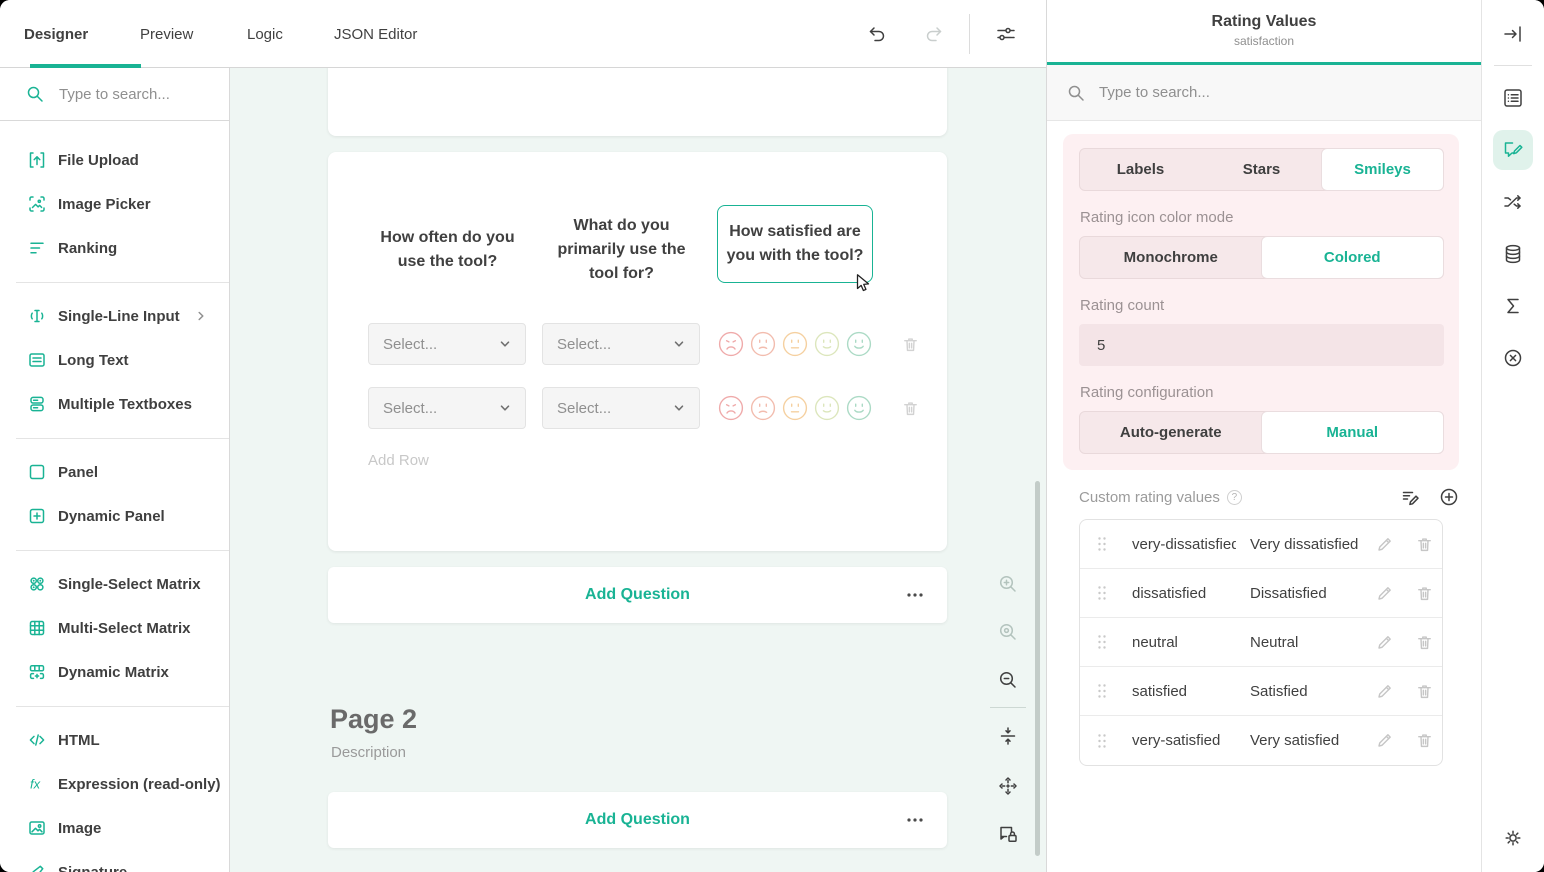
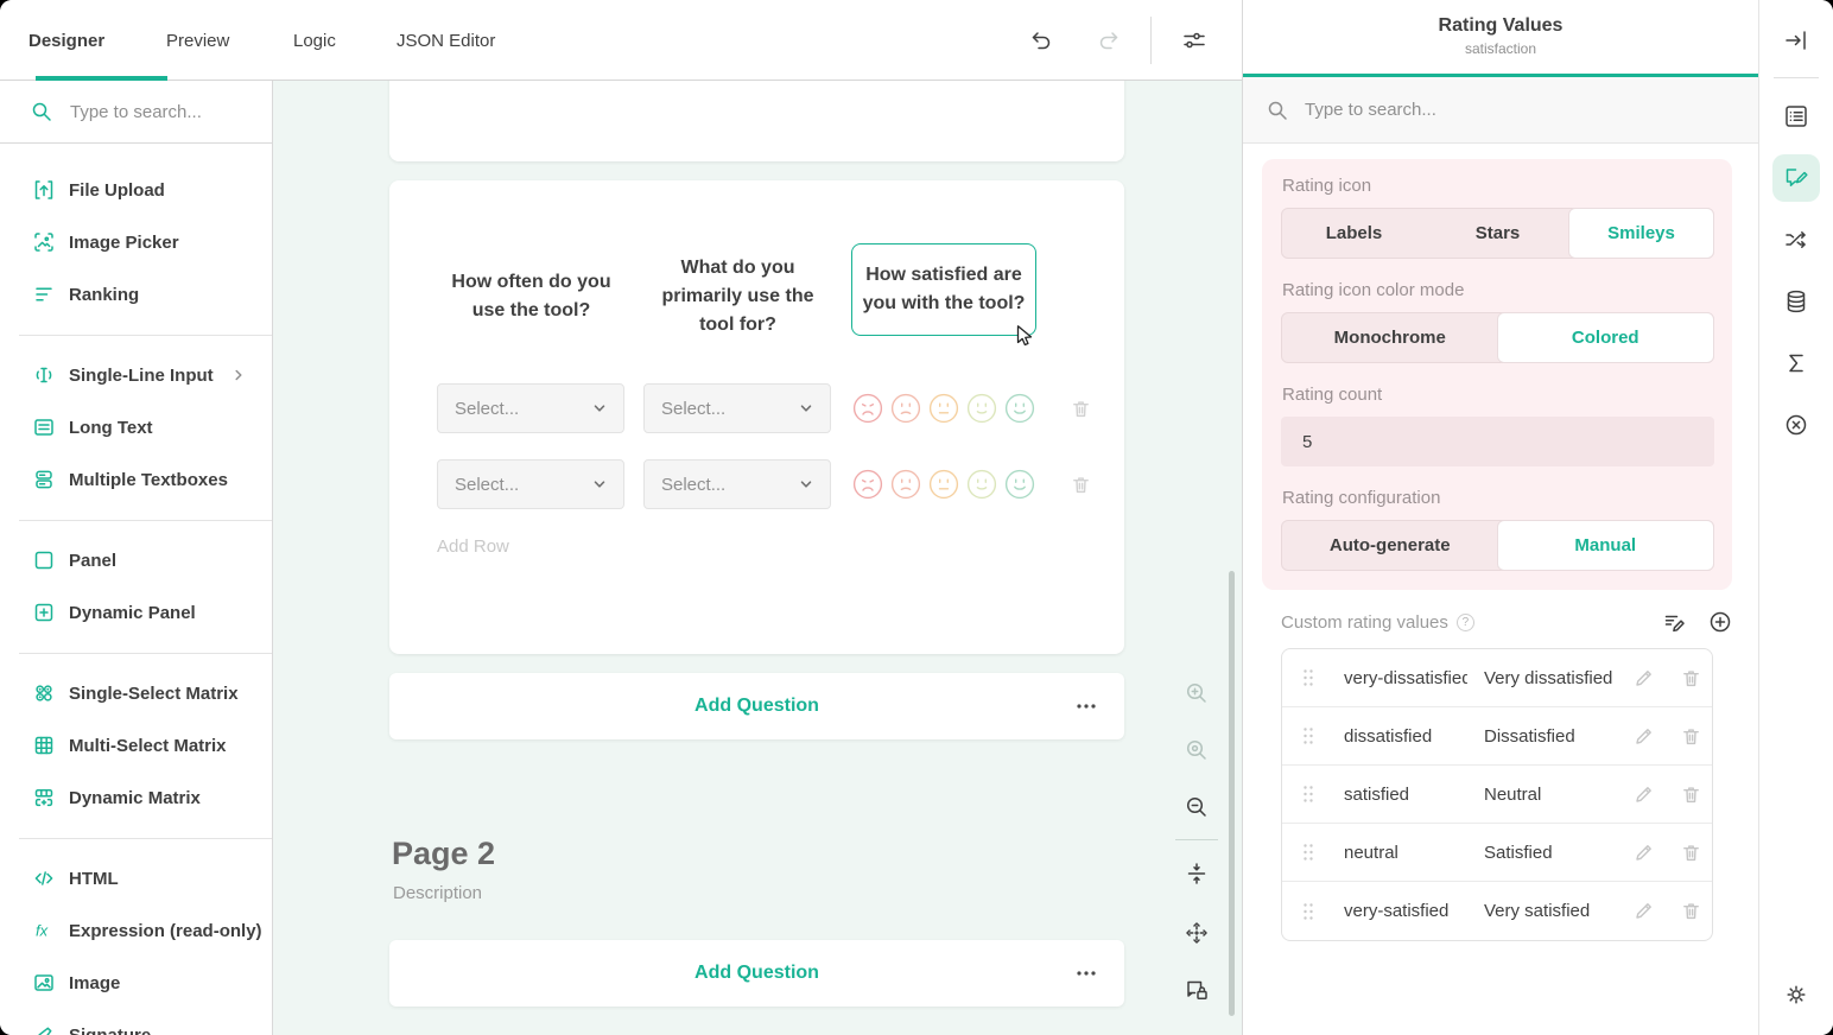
  Designer
  Preview
  Logic
  JSON Editor
  Type to search...
  File Upload
  Image Picker
  Ranking
  Single-Line Input
  Long Text
  Multiple Textboxes
  Panel
  Dynamic Panel
  Single-Select Matrix
  Multi-Select Matrix
  Dynamic Matrix
  HTML
  Expression (read-only)
  Image
  How often do you use the tool?
  What do you primarily use the tool for?
  How satisfied are you with the tool?
  Select...
  Select...
  Select...
  Select...
  Add Row
  Add Question
  Page 2
  Description
  Add Question
  Rating Values
  satisfaction
  Type to search...
+ Rating icon
  Labels
  Stars
  Smileys
  Rating icon color mode
  Monochrome
  Colored
  Rating count
  5
  Rating configuration
  Auto-generate
  Manual
  Custom rating values
  ?
  very-dissatisfied
  Very dissatisfied
  dissatisfied
  Dissatisfied
- neutral
+ satisfied
  Neutral
- satisfied
+ neutral
  Satisfied
  very-satisfied
  Very satisfied
